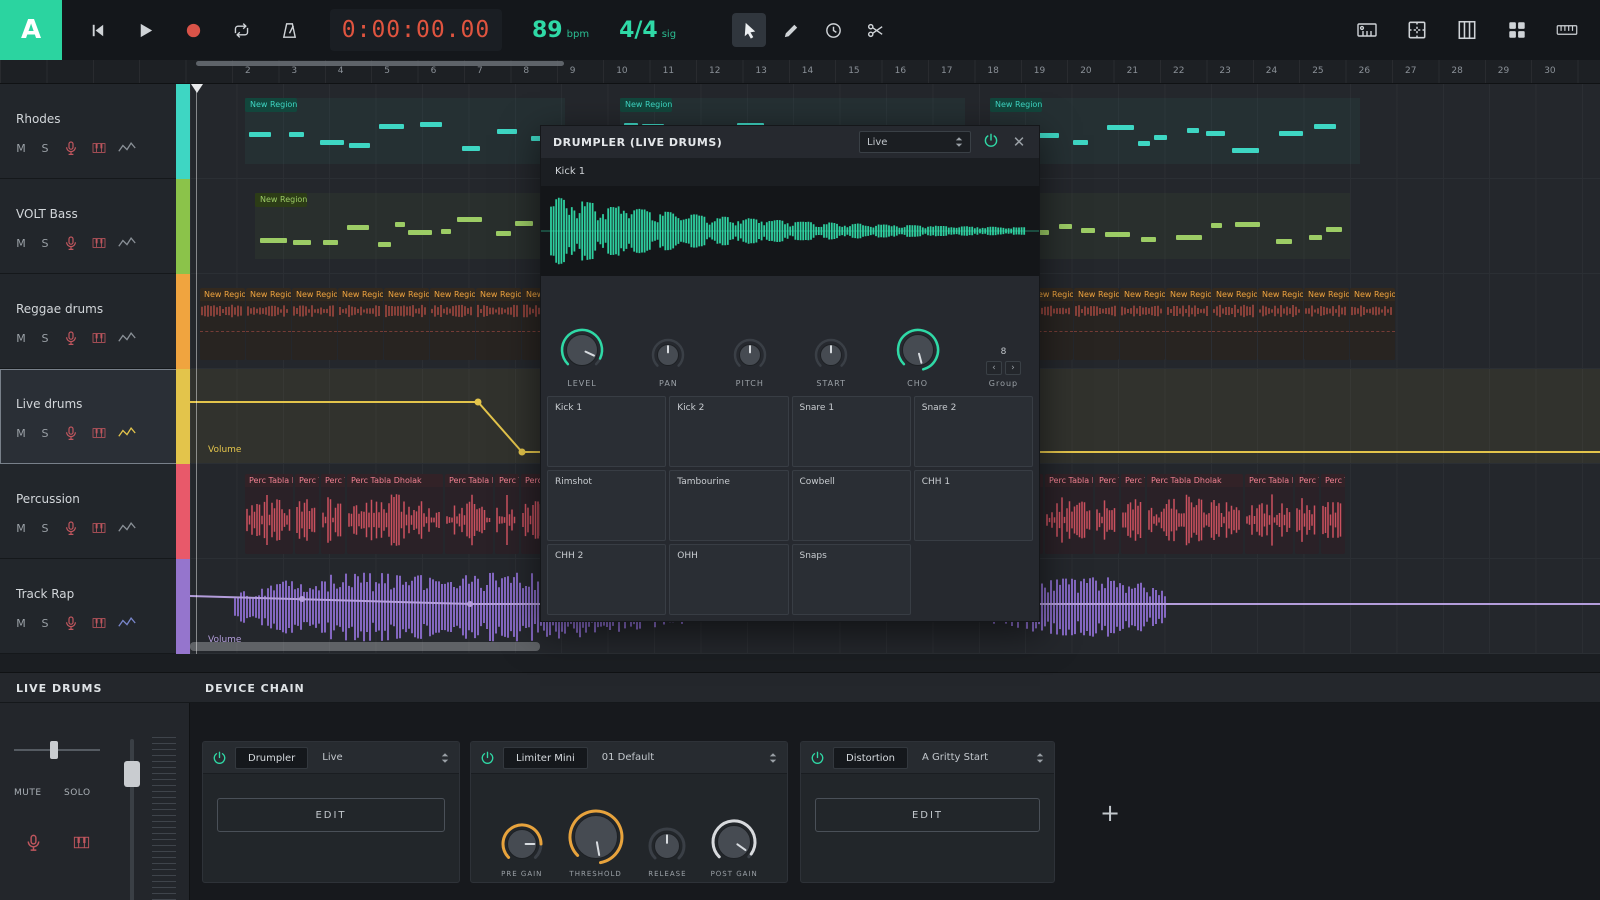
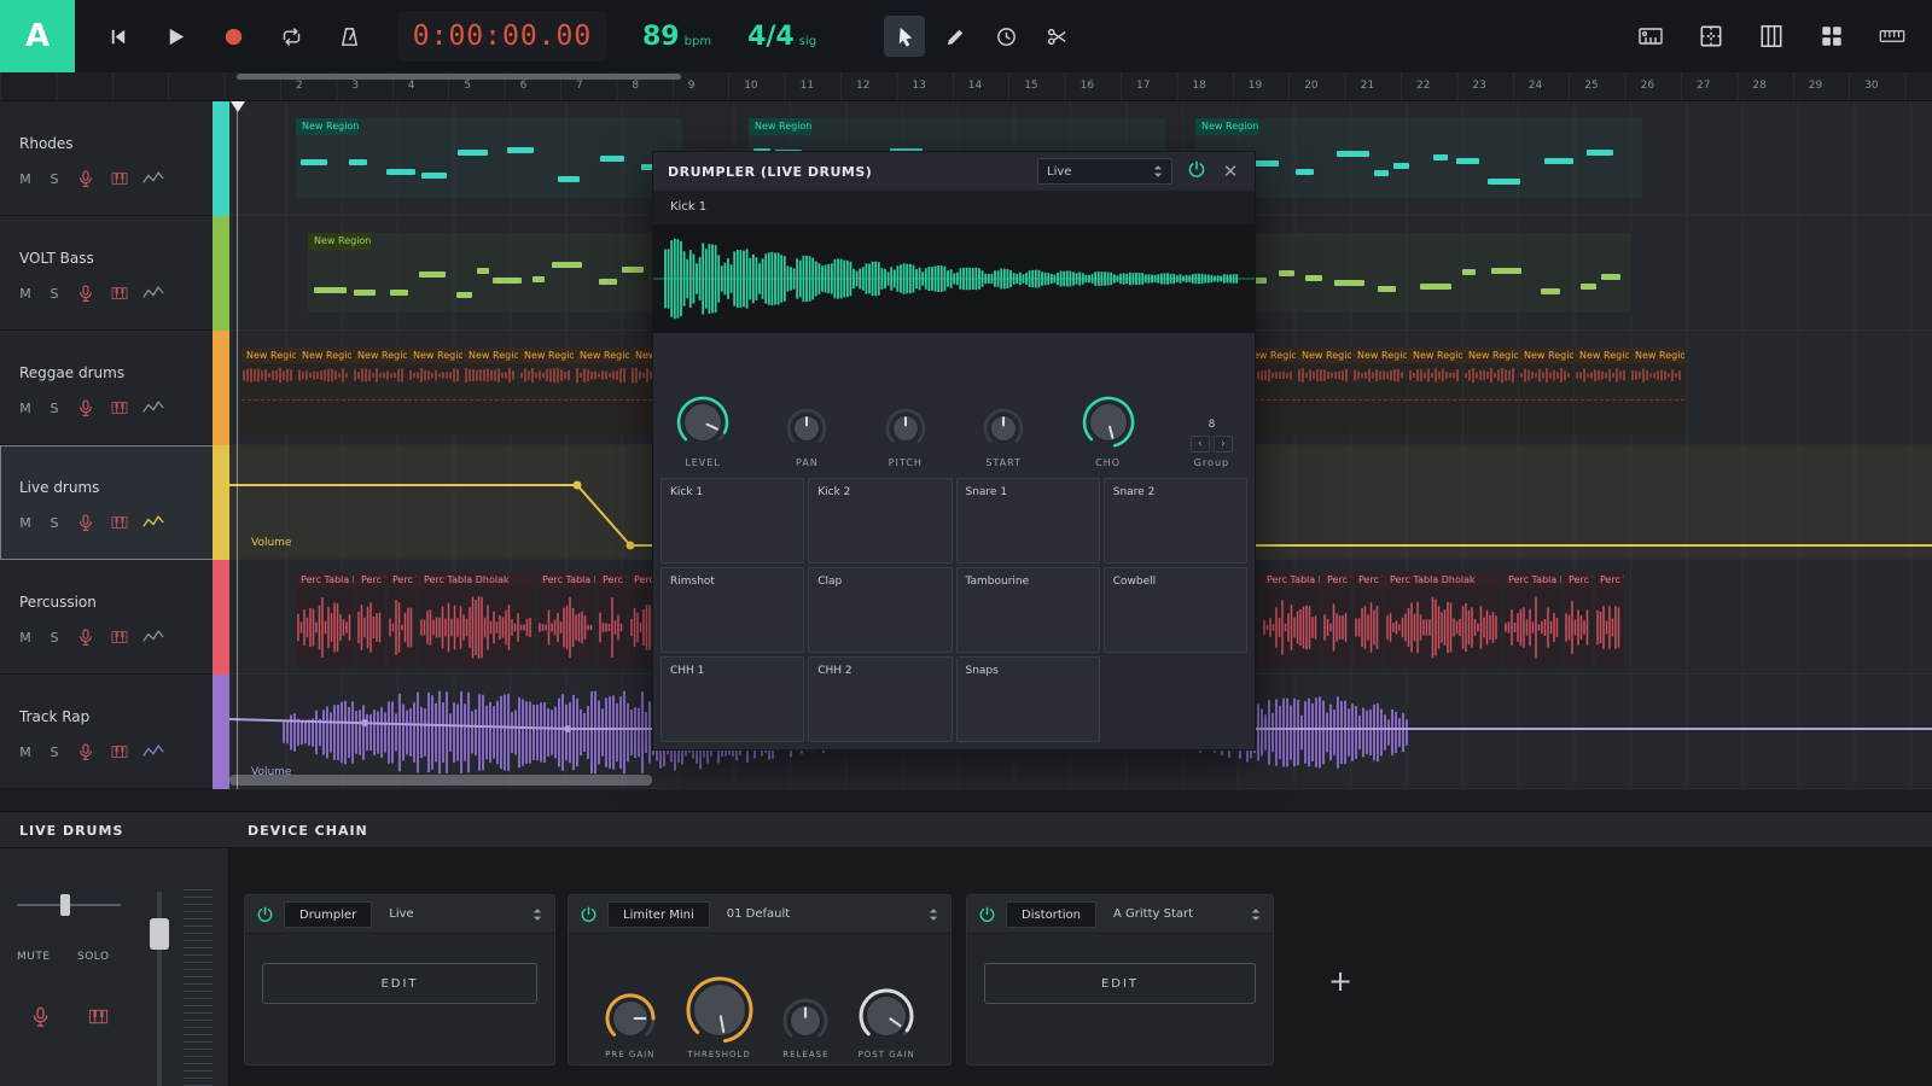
  A
  0:00:00.00
  89
  bpm
  4/4
  sig
  2
  3
  4
  5
  6
  7
  8
  9
  10
  11
  12
  13
  14
  15
  16
  17
  18
  19
  20
  21
  22
  23
  24
  25
  26
  27
  28
  29
  30
  Rhodes
  M
  S
  VOLT Bass
  M
  S
  Reggae drums
  M
  S
  Live drums
  M
  S
  Percussion
  M
  S
  Track Rap
  M
  S
  New Region
  New Region
  New Region
  New Region
  New Regio
  New Regio
  New Regio
  New Regio
  New Regio
  New Regio
  New Regio
  ew Regio
  New Regio
  New Regio
  New Regio
  New Regio
  New Regio
  New Regio
  New Regio
  Volume
  Perc Tabla Dholak
  Perc Tabla Dholak
  Volume
  DRUMPLER (LIVE DRUMS)
  Live
  ✕
  Kick 1
  LEVEL
  PAN
  PITCH
  START
  CHO
  8
  ‹
  ›
  Group
  Kick 1
  Kick 2
  Snare 1
  Snare 2
  Rimshot
+ Clap
  Tambourine
  Cowbell
  CHH 1
  CHH 2
- OHH
  Snaps
  LIVE DRUMS
  DEVICE CHAIN
  MUTE
  SOLO
  +
  Drumpler
  Live
  EDIT
  Limiter Mini
  01 Default
  PRE GAIN
  THRESHOLD
  RELEASE
  POST GAIN
  Distortion
  A Gritty Start
  EDIT
